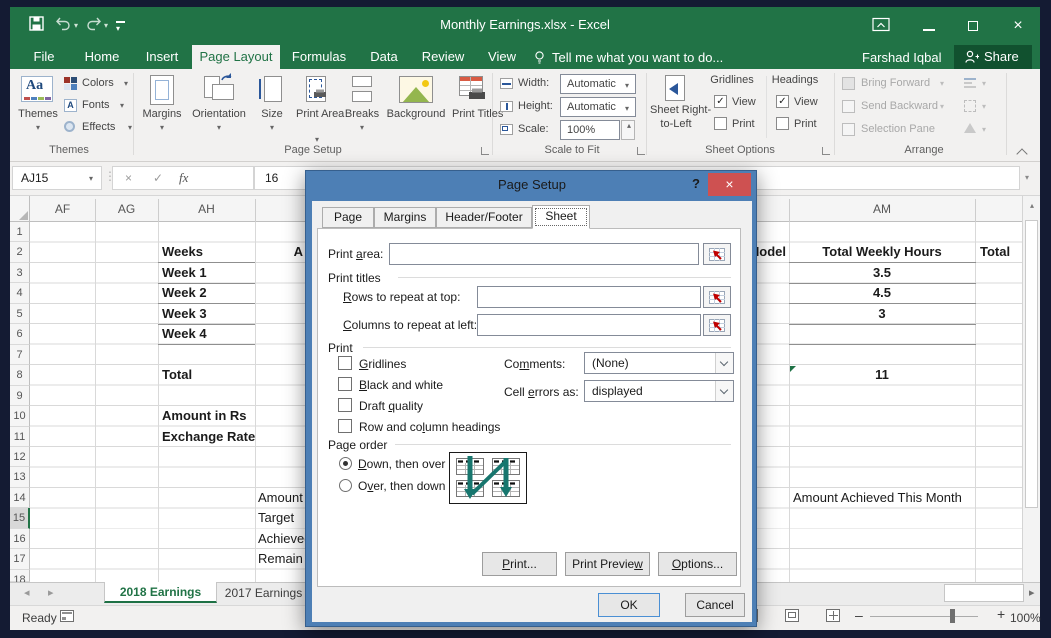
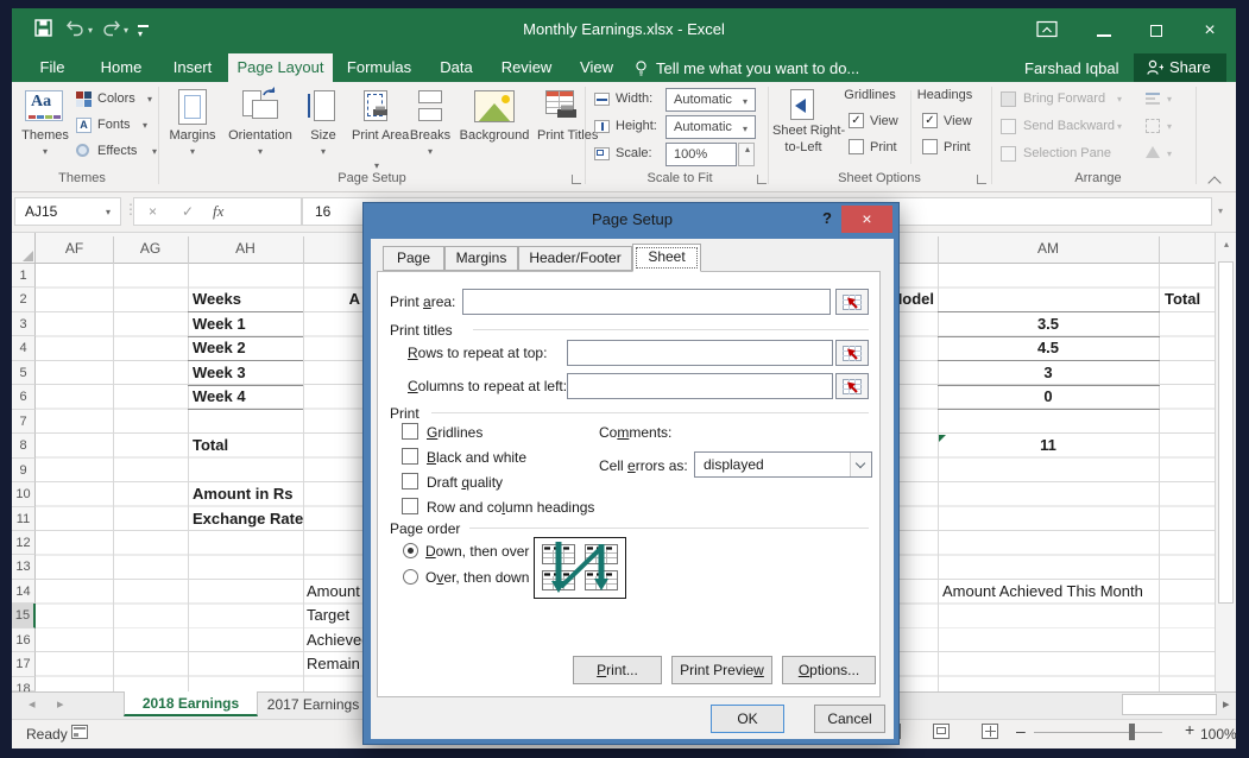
  ▾
  ▾
  ▾
  Monthly Earnings.xlsx - Excel
  ×
  File
  Home
  Insert
  Page Layout
  Formulas
  Data
  Review
  View
  Tell me what you want to do...
  Farshad Iqbal
  Share
  Aa
  Themes
  ▾
  Colors
  ▾
  A
  Fonts
  ▾
  Effects
  ▾
  Themes
  Margins
  ▾
  Orientation
  ▾
  Size
  ▾
  Print Are
  ▾
  Breaks
  ▾
  Background
  Print Titles
  Page Setup
  Width:
  Automatic
  ▾
  Height:
  Automatic
  ▾
  Scale:
  100%
  ▴
  Scale to Fit
  Sheet Right-
  to-Left
  Gridlines
  ✓
  View
  Print
  Headings
  ✓
  View
  Print
  Sheet Options
  Bring Forward
  ▾
  Send Backward
  ▾
  Selection Pane
  ▾
  ▾
  ▾
  Arrange
  AJ15
  ▾
  ⋮
  ×
  ✓
  fx
  16
  ▾
  AF
  AG
  AH
  AM
  1
  2
  3
  4
  5
  6
  7
  8
  9
  10
  11
  12
  13
  14
  15
  16
  17
  18
  Weeks
  Week 1
  Week 2
  Week 3
  Week 4
  Total
  Amount in Rs
  Exchange Rate
  A
  Amount
  Target
  Achieve
  Remain
  odel
- Total Weekly Hours
  3.5
  4.5
  3
+ 0
  11
  Amount Achieved This Month
  Total
  ▴
  ◂
  ▸
  2018 Earnings
  2017 Earnings
  ▸
  Ready
  –
  +
  100%
  Page Setup
  ?
  ×
  Page
  Margins
  Header/Footer
  Sheet
  Print area:
  Print titles
  Rows to repeat at top:
  Columns to repeat at left:
  Print
  Gridlines
  Black and white
  Draft quality
  Row and column headings
  Comments:
- (None)
  Cell errors as:
  displayed
  Page order
  Down, then over
  Over, then down
  Print...
  Print Preview
  Options...
  OK
  Cancel
